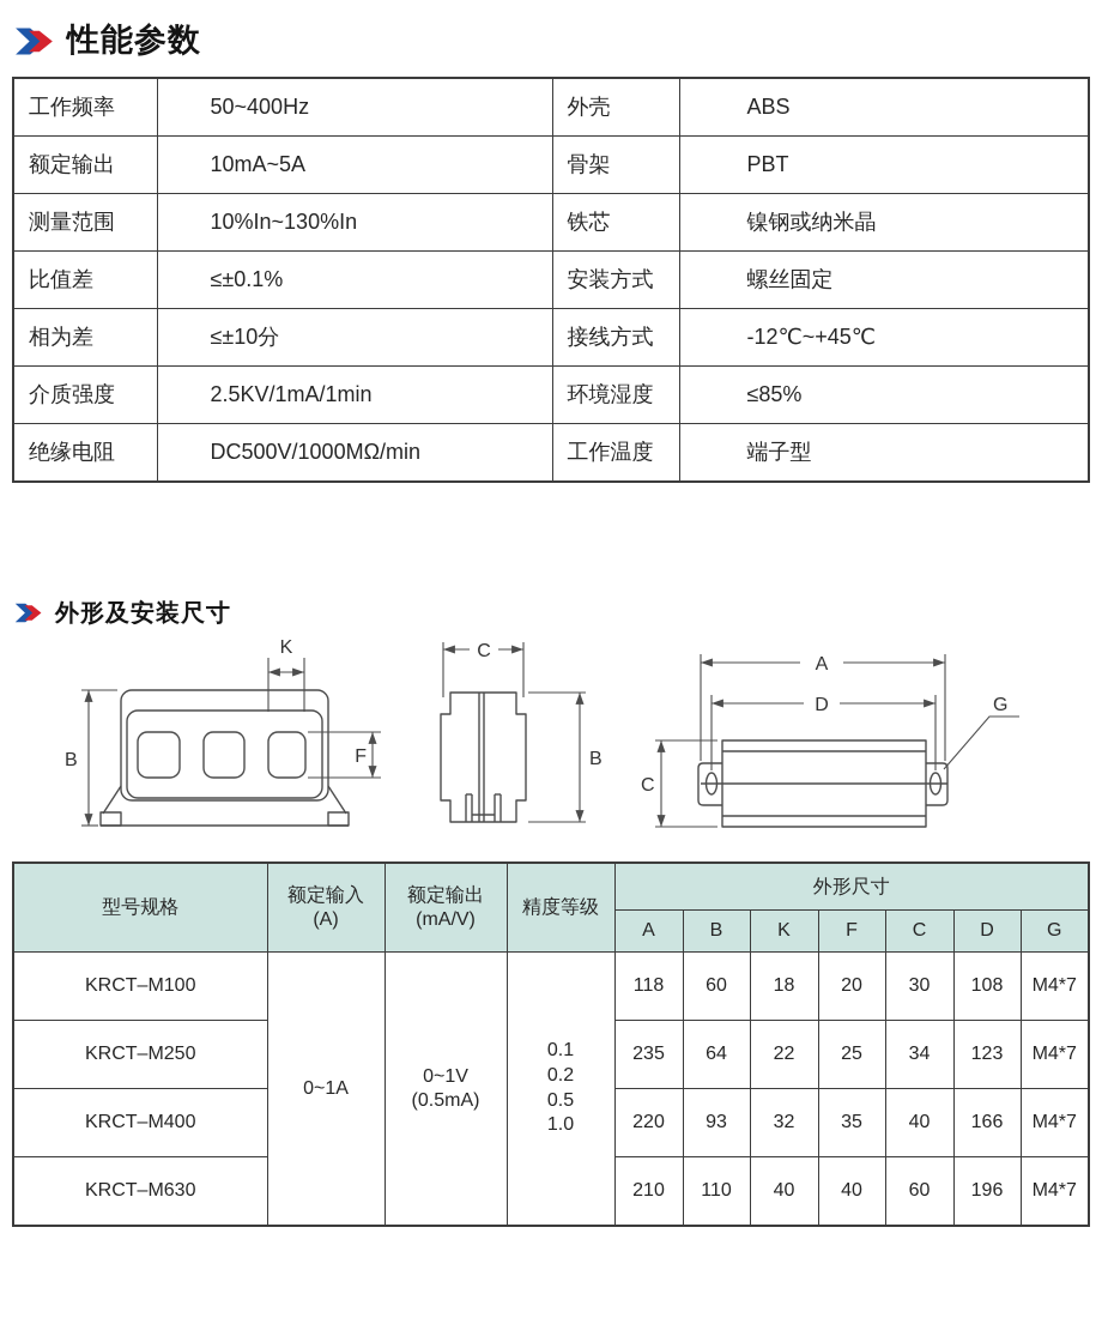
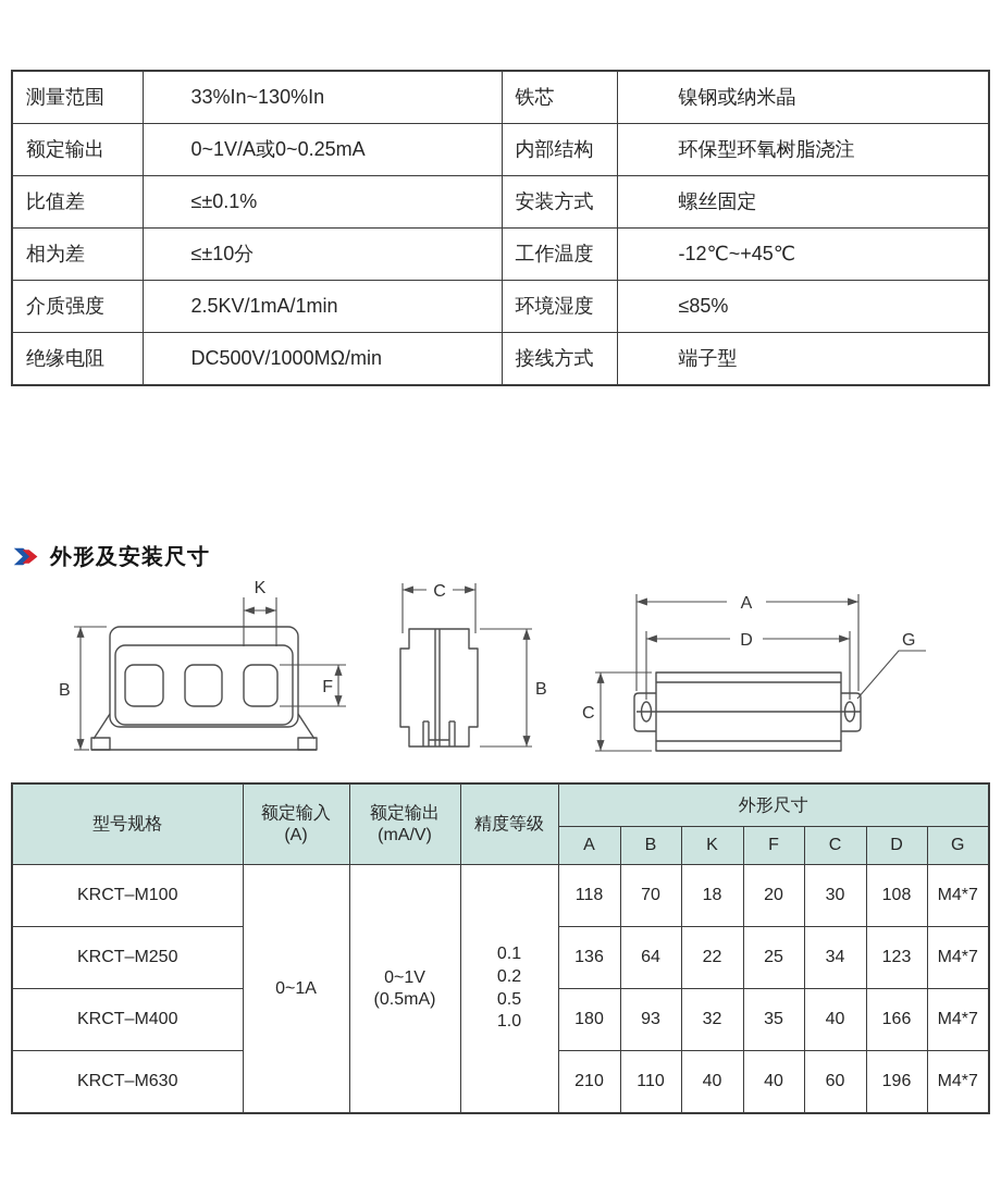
- 性能参数
- 工作频率	50~400Hz	外壳	ABS
- 额定输出	10mA~5A	骨架	PBT
- 测量范围	10%In~130%In	铁芯	镍钢或纳米晶
+ 测量范围	33%In~130%In	铁芯	镍钢或纳米晶
+ 额定输出	0~1V/A或0~0.25mA	内部结构	环保型环氧树脂浇注
  比值差	≤±0.1%	安装方式	螺丝固定
- 相为差	≤±10分	接线方式	-12℃~+45℃
+ 相为差	≤±10分	工作温度	-12℃~+45℃
  介质强度	2.5KV/1mA/1min	环境湿度	≤85%
- 绝缘电阻	DC500V/1000MΩ/min	工作温度	端子型
+ 绝缘电阻	DC500V/1000MΩ/min	接线方式	端子型
  外形及安装尺寸
  B
  K
  F
  C
  B
  A
  D
  C
  G
  型号规格	额定输入 (A)	额定输出 (mA/V)	精度等级	外形尺寸
  A	B	K	F	C	D	G
- KRCT–M100	0~1A	0~1V (0.5mA)	0.1 0.2 0.5 1.0	118	60	18	20	30	108	M4*7
+ KRCT–M100	0~1A	0~1V (0.5mA)	0.1 0.2 0.5 1.0	118	70	18	20	30	108	M4*7
- KRCT–M250	235	64	22	25	34	123	M4*7
+ KRCT–M250	136	64	22	25	34	123	M4*7
- KRCT–M400	220	93	32	35	40	166	M4*7
+ KRCT–M400	180	93	32	35	40	166	M4*7
  KRCT–M630	210	110	40	40	60	196	M4*7
